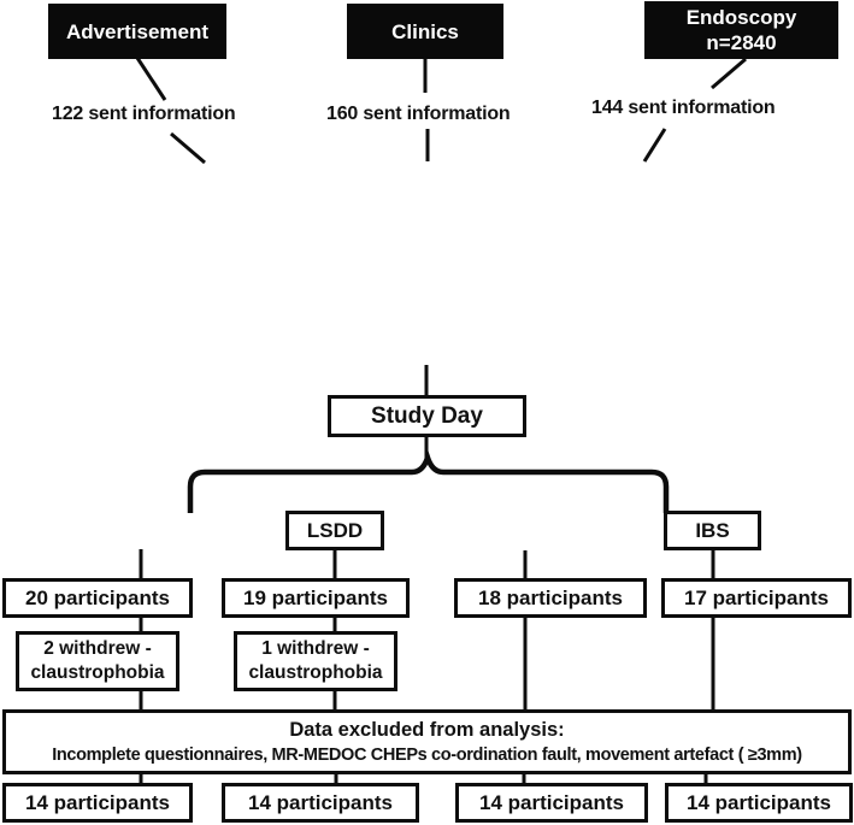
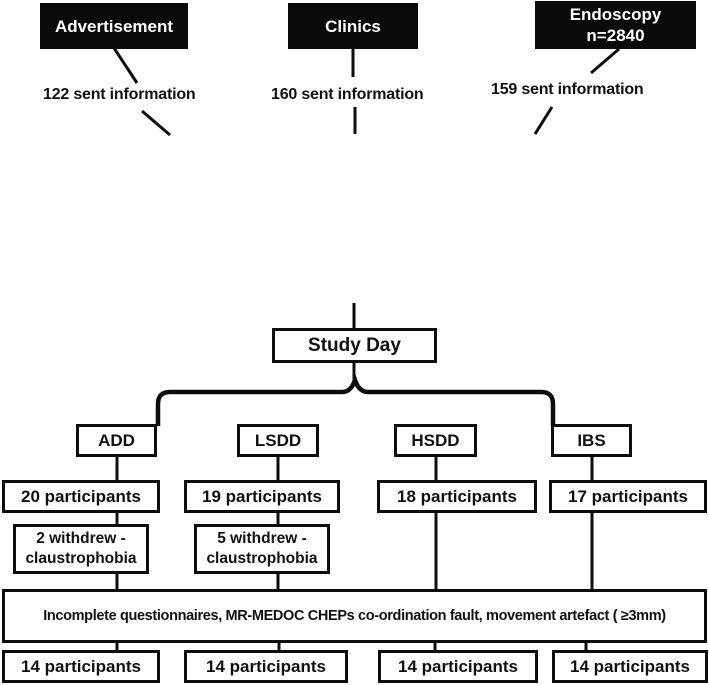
  Advertisement
  Clinics
  Endoscopy
  n=2840
  122 sent information
  160 sent information
- 144 sent information
+ 159 sent information
  Study Day
+ ADD
  LSDD
+ HSDD
  IBS
  20 participants
  19 participants
  18 participants
  17 participants
  2 withdrew -
  claustrophobia
- 1 withdrew -
+ 5 withdrew -
  claustrophobia
- Data excluded from analysis:
  Incomplete questionnaires, MR-MEDOC CHEPs co-ordination fault, movement artefact ( ≥3mm)
  14 participants
  14 participants
  14 participants
  14 participants
